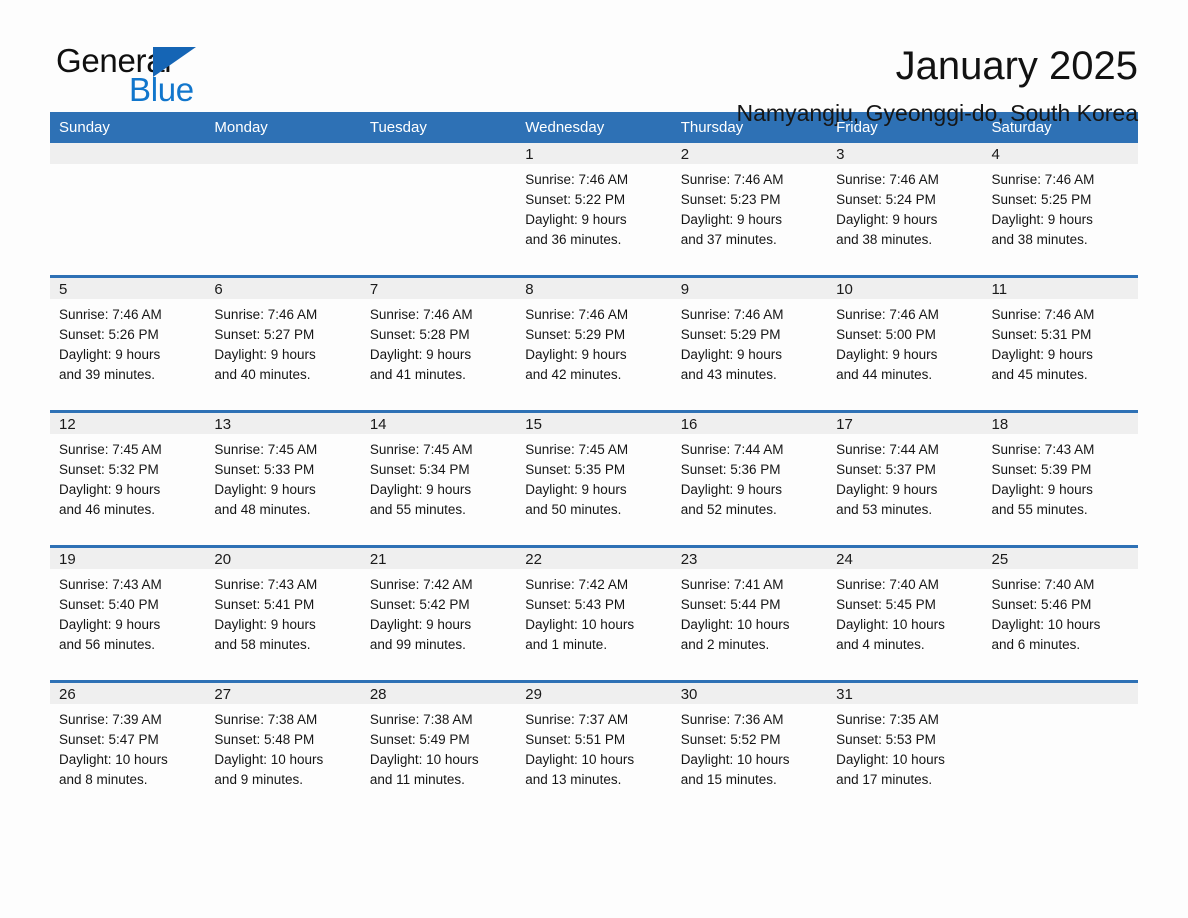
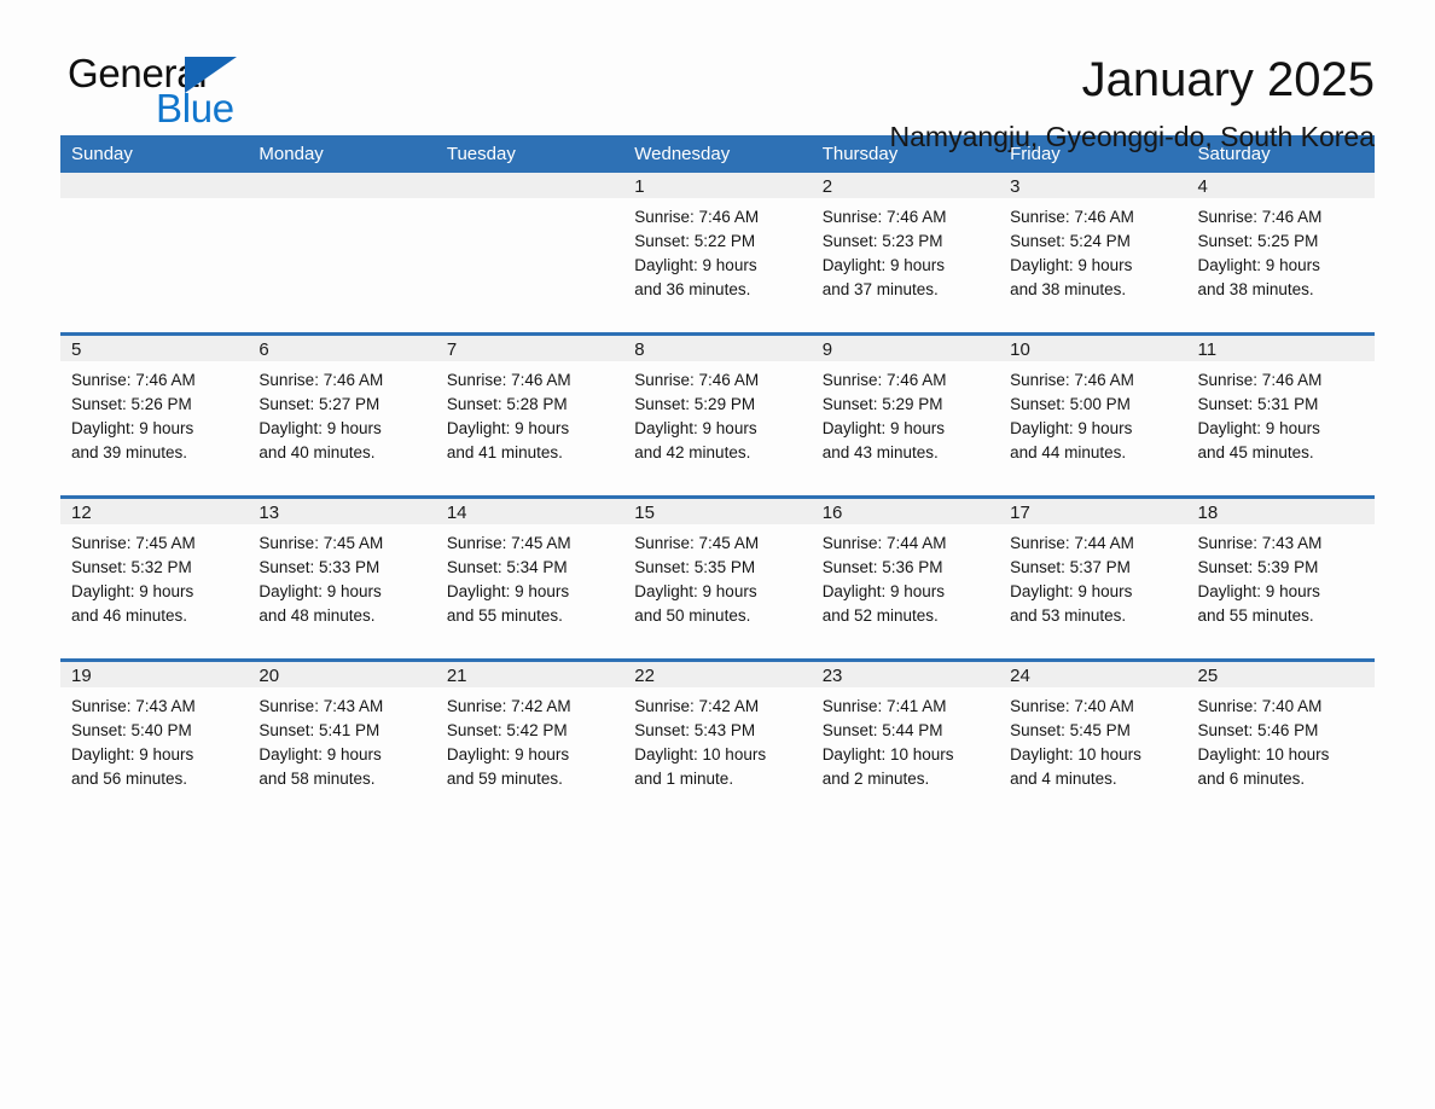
  General
  Blue
  January 2025
  Namyangju, Gyeonggi-do, South Korea
  Sunday	Monday	Tuesday	Wednesday	Thursday	Friday	Saturday
  			1Sunrise: 7:46 AMSunset: 5:22 PMDaylight: 9 hoursand 36 minutes.	2Sunrise: 7:46 AMSunset: 5:23 PMDaylight: 9 hoursand 37 minutes.	3Sunrise: 7:46 AMSunset: 5:24 PMDaylight: 9 hoursand 38 minutes.	4Sunrise: 7:46 AMSunset: 5:25 PMDaylight: 9 hoursand 38 minutes.
  5Sunrise: 7:46 AMSunset: 5:26 PMDaylight: 9 hoursand 39 minutes.	6Sunrise: 7:46 AMSunset: 5:27 PMDaylight: 9 hoursand 40 minutes.	7Sunrise: 7:46 AMSunset: 5:28 PMDaylight: 9 hoursand 41 minutes.	8Sunrise: 7:46 AMSunset: 5:29 PMDaylight: 9 hoursand 42 minutes.	9Sunrise: 7:46 AMSunset: 5:29 PMDaylight: 9 hoursand 43 minutes.	10Sunrise: 7:46 AMSunset: 5:00 PMDaylight: 9 hoursand 44 minutes.	11Sunrise: 7:46 AMSunset: 5:31 PMDaylight: 9 hoursand 45 minutes.
  12Sunrise: 7:45 AMSunset: 5:32 PMDaylight: 9 hoursand 46 minutes.	13Sunrise: 7:45 AMSunset: 5:33 PMDaylight: 9 hoursand 48 minutes.	14Sunrise: 7:45 AMSunset: 5:34 PMDaylight: 9 hoursand 55 minutes.	15Sunrise: 7:45 AMSunset: 5:35 PMDaylight: 9 hoursand 50 minutes.	16Sunrise: 7:44 AMSunset: 5:36 PMDaylight: 9 hoursand 52 minutes.	17Sunrise: 7:44 AMSunset: 5:37 PMDaylight: 9 hoursand 53 minutes.	18Sunrise: 7:43 AMSunset: 5:39 PMDaylight: 9 hoursand 55 minutes.
- 19Sunrise: 7:43 AMSunset: 5:40 PMDaylight: 9 hoursand 56 minutes.	20Sunrise: 7:43 AMSunset: 5:41 PMDaylight: 9 hoursand 58 minutes.	21Sunrise: 7:42 AMSunset: 5:42 PMDaylight: 9 hoursand 99 minutes.	22Sunrise: 7:42 AMSunset: 5:43 PMDaylight: 10 hoursand 1 minute.	23Sunrise: 7:41 AMSunset: 5:44 PMDaylight: 10 hoursand 2 minutes.	24Sunrise: 7:40 AMSunset: 5:45 PMDaylight: 10 hoursand 4 minutes.	25Sunrise: 7:40 AMSunset: 5:46 PMDaylight: 10 hoursand 6 minutes.
+ 19Sunrise: 7:43 AMSunset: 5:40 PMDaylight: 9 hoursand 56 minutes.	20Sunrise: 7:43 AMSunset: 5:41 PMDaylight: 9 hoursand 58 minutes.	21Sunrise: 7:42 AMSunset: 5:42 PMDaylight: 9 hoursand 59 minutes.	22Sunrise: 7:42 AMSunset: 5:43 PMDaylight: 10 hoursand 1 minute.	23Sunrise: 7:41 AMSunset: 5:44 PMDaylight: 10 hoursand 2 minutes.	24Sunrise: 7:40 AMSunset: 5:45 PMDaylight: 10 hoursand 4 minutes.	25Sunrise: 7:40 AMSunset: 5:46 PMDaylight: 10 hoursand 6 minutes.
- 26Sunrise: 7:39 AMSunset: 5:47 PMDaylight: 10 hoursand 8 minutes.	27Sunrise: 7:38 AMSunset: 5:48 PMDaylight: 10 hoursand 9 minutes.	28Sunrise: 7:38 AMSunset: 5:49 PMDaylight: 10 hoursand 11 minutes.	29Sunrise: 7:37 AMSunset: 5:51 PMDaylight: 10 hoursand 13 minutes.	30Sunrise: 7:36 AMSunset: 5:52 PMDaylight: 10 hoursand 15 minutes.	31Sunrise: 7:35 AMSunset: 5:53 PMDaylight: 10 hoursand 17 minutes.
